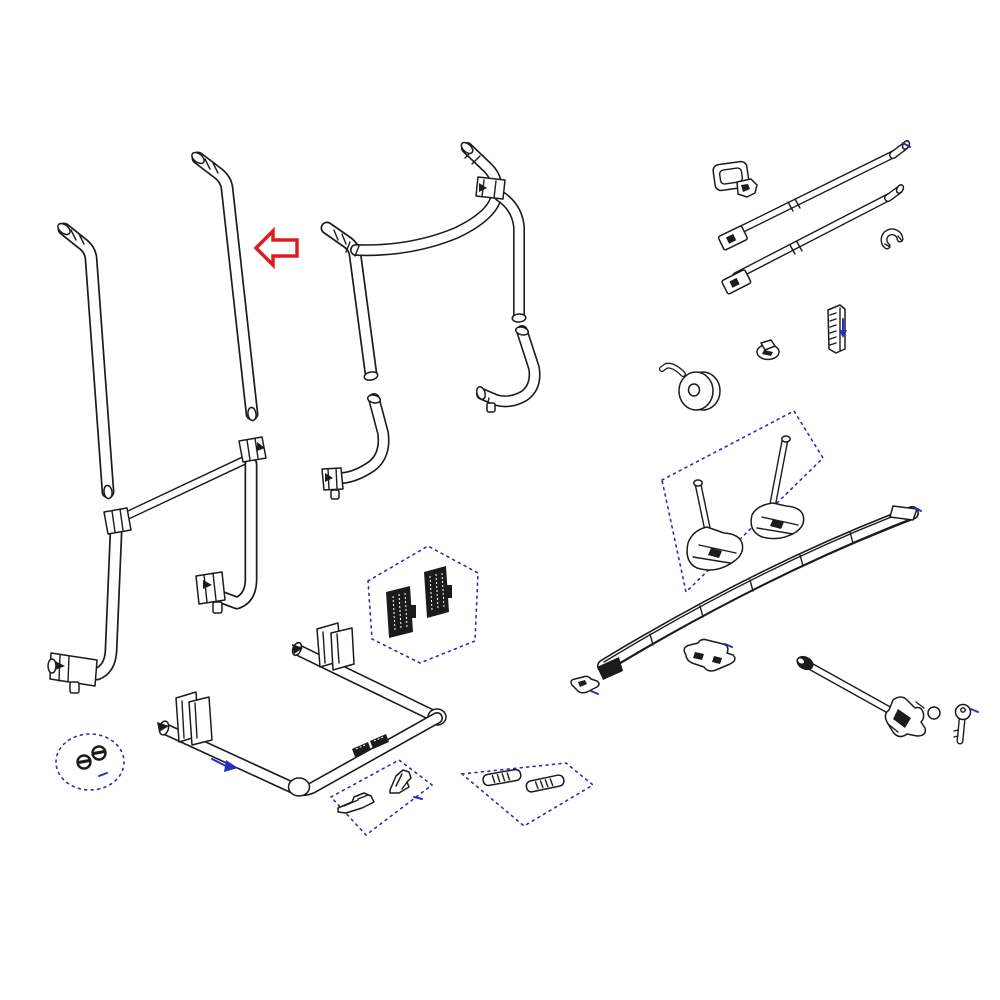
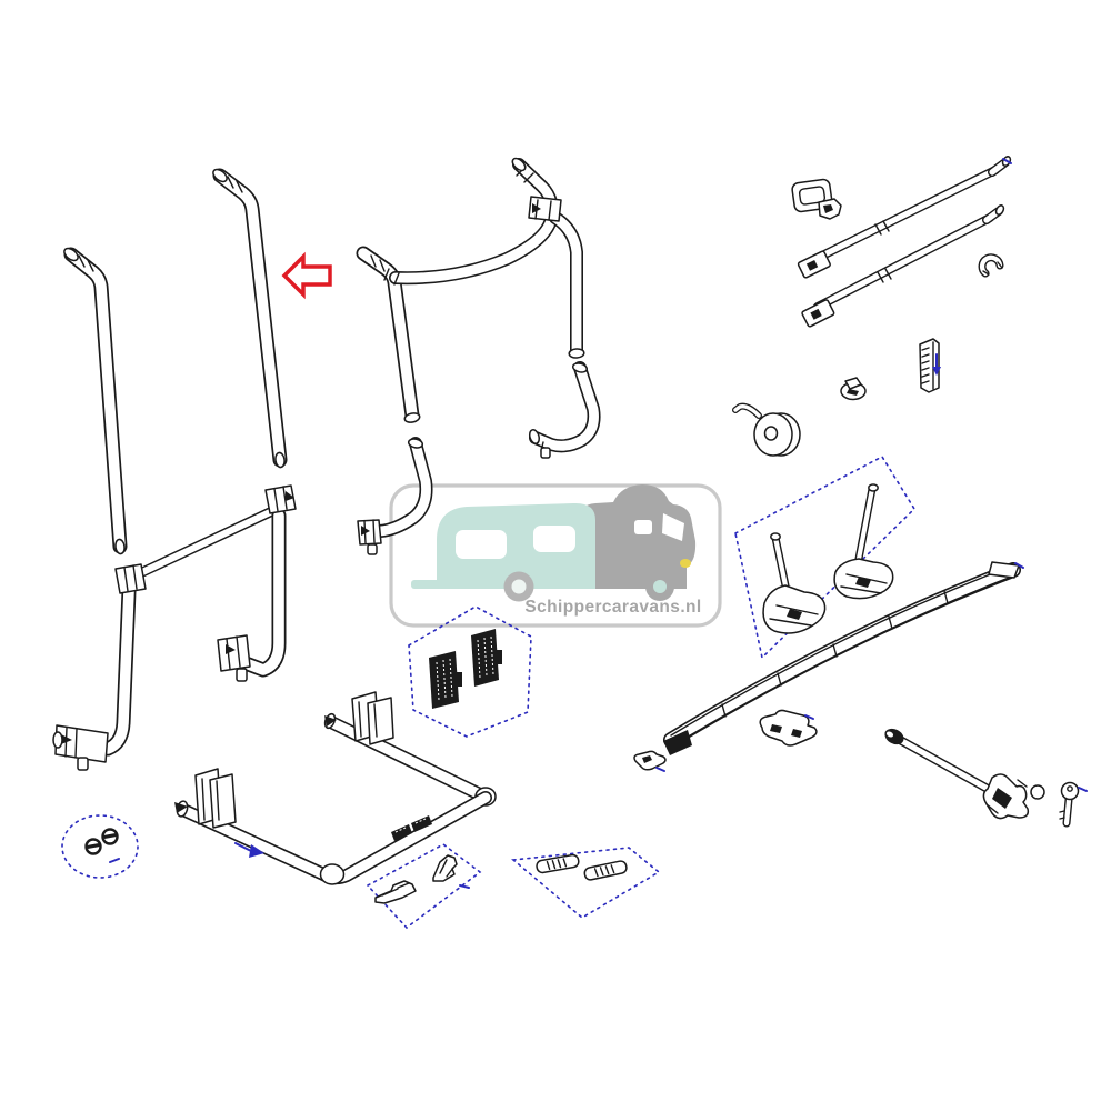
+ Schippercaravans.nl
